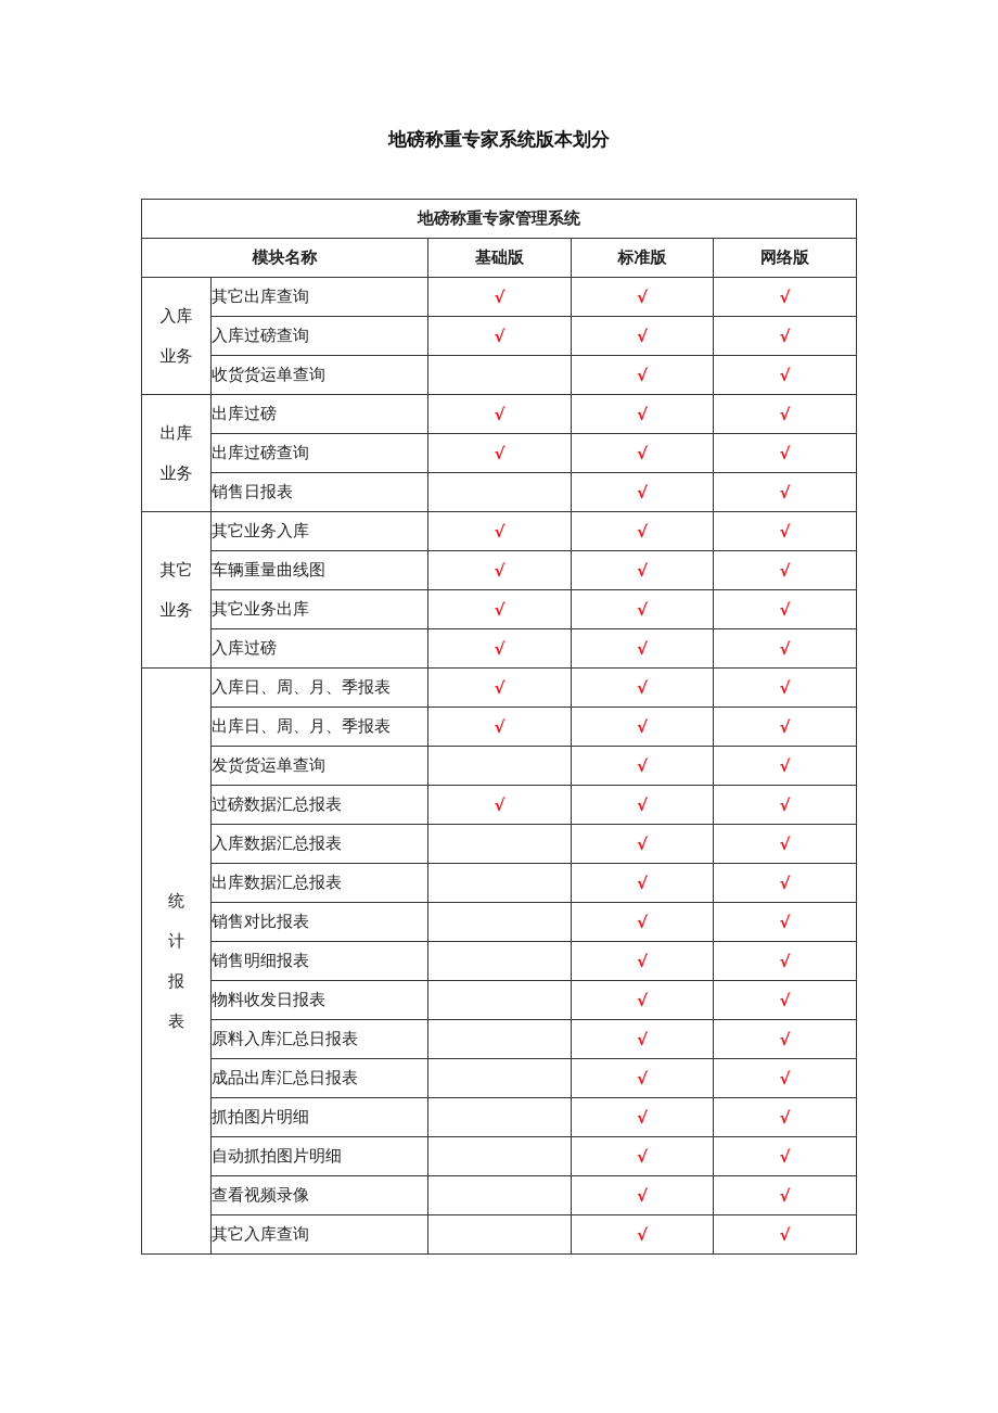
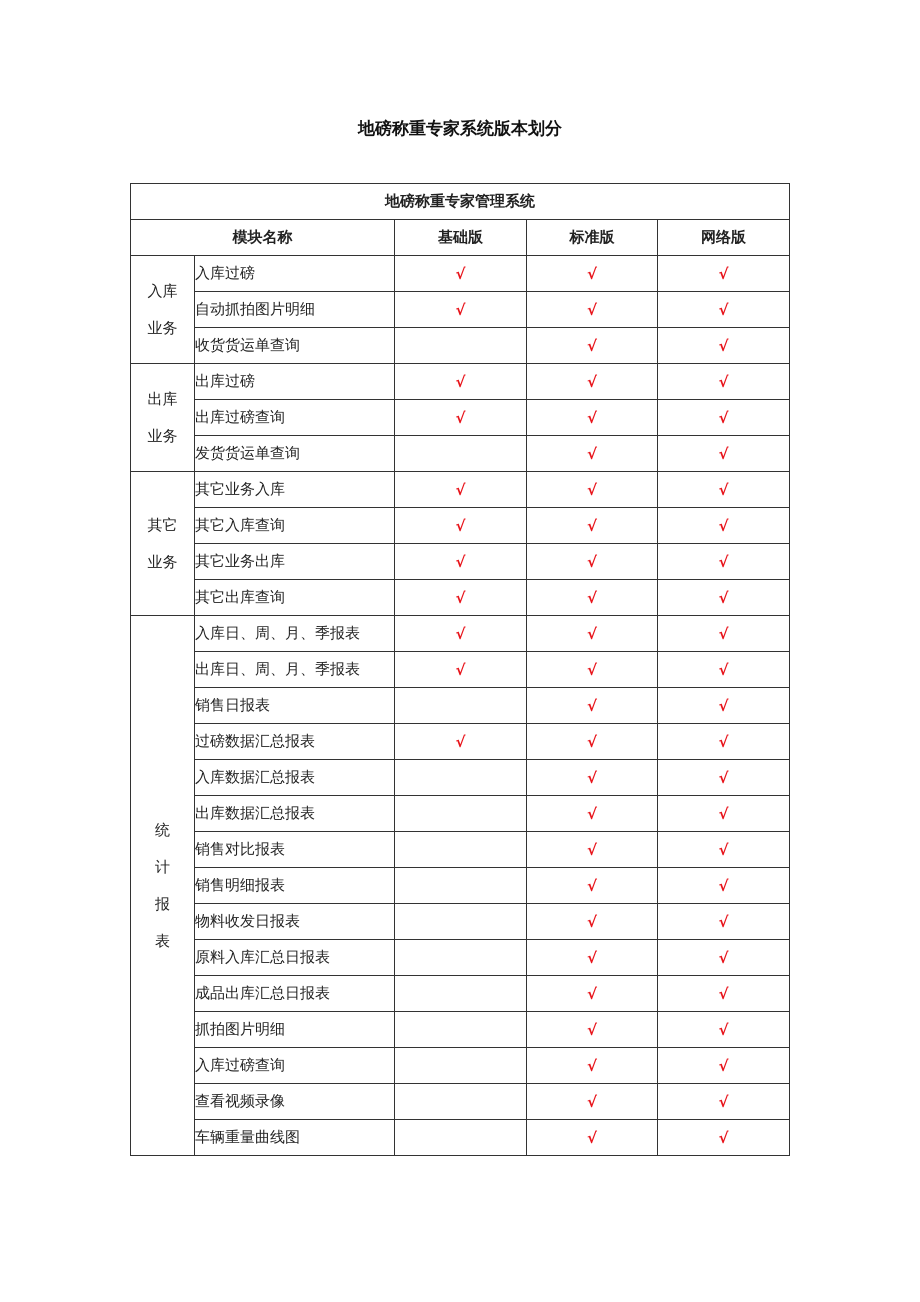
  地磅称重专家系统版本划分
  地磅称重专家管理系统
  模块名称	基础版	标准版	网络版
- 入库业务	其它出库查询	√	√	√
+ 入库业务	入库过磅	√	√	√
- 入库过磅查询	√	√	√
+ 自动抓拍图片明细	√	√	√
  收货货运单查询		√	√
  出库业务	出库过磅	√	√	√
  出库过磅查询	√	√	√
- 销售日报表		√	√
+ 发货货运单查询		√	√
  其它业务	其它业务入库	√	√	√
- 车辆重量曲线图	√	√	√
+ 其它入库查询	√	√	√
  其它业务出库	√	√	√
- 入库过磅	√	√	√
+ 其它出库查询	√	√	√
  统计报表	入库日、周、月、季报表	√	√	√
  出库日、周、月、季报表	√	√	√
- 发货货运单查询		√	√
+ 销售日报表		√	√
  过磅数据汇总报表	√	√	√
  入库数据汇总报表		√	√
  出库数据汇总报表		√	√
  销售对比报表		√	√
  销售明细报表		√	√
  物料收发日报表		√	√
  原料入库汇总日报表		√	√
  成品出库汇总日报表		√	√
  抓拍图片明细		√	√
- 自动抓拍图片明细		√	√
+ 入库过磅查询		√	√
  查看视频录像		√	√
- 其它入库查询		√	√
+ 车辆重量曲线图		√	√
